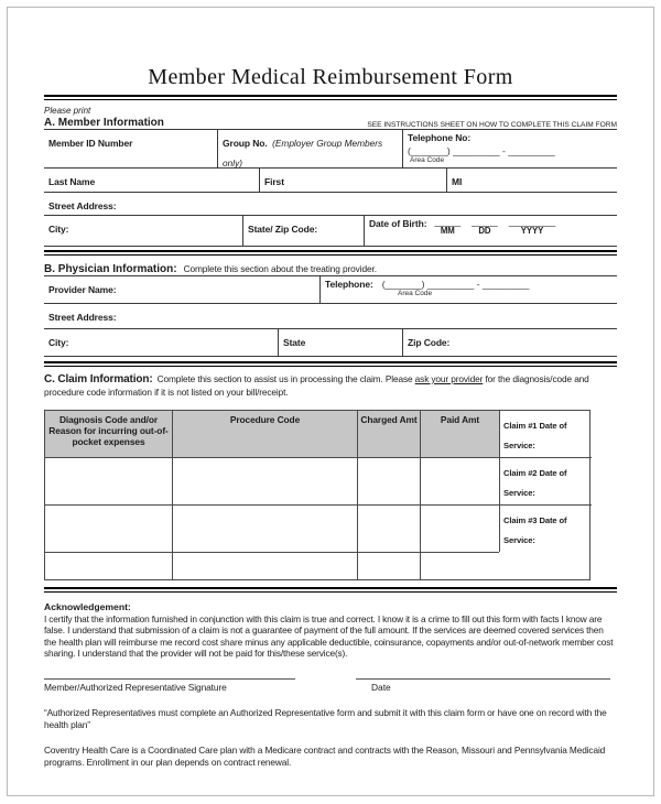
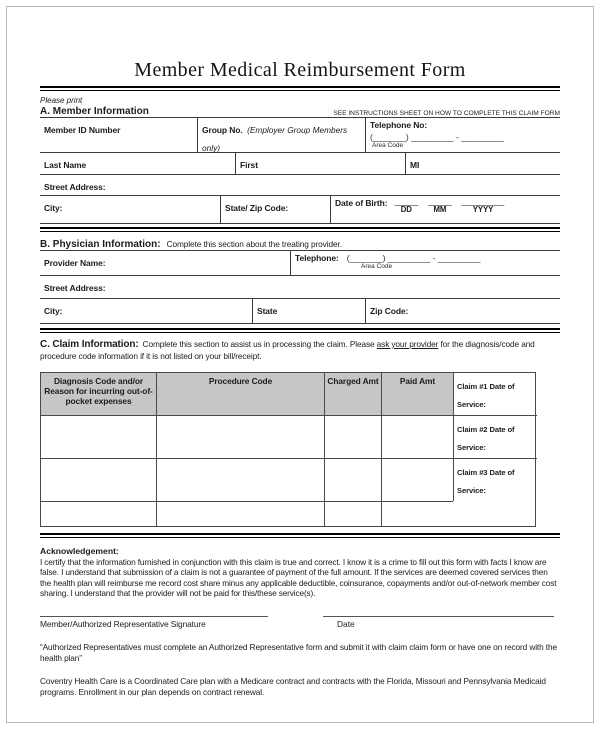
  Member Medical Reimbursement Form
  Please print
  A. Member Information
  Member ID Number
  Group No. (Employer Group Members only)
  Telephone No:
  (_______) _________ - _________
  Last Name
  First
  MI
  Street Address:
  City:
  State/ Zip Code:
  Date of Birth:
  _____
- MM
+ DD
  _____
- DD
+ MM
  _________
  YYYY
  B. Physician Information:
  Complete this section about the treating provider.
  Provider Name:
  Telephone:
  (_______) _________ - _________
  Street Address:
  City:
  State
  Zip Code:
  C. Claim Information: Complete this section to assist us in processing the claim. Please ask your provider for the diagnosis/code and procedure code information if it is not listed on your bill/receipt.
  Diagnosis Code and/or Reason for incurring out-of-pocket expenses
  Procedure Code
  Charged Amt
  Paid Amt
  Claim #1 Date of Service:
  Claim #2 Date of Service:
  Claim #3 Date of Service:
  Acknowledgement:
  I certify that the information furnished in conjunction with this claim is true and correct. I know it is a crime to fill out this form with facts I know are false. I understand that submission of a claim is not a guarantee of payment of the full amount. If the services are deemed covered services then the health plan will reimburse me record cost share minus any applicable deductible, coinsurance, copayments and/or out-of-network member cost sharing. I understand that the provider will not be paid for this/these service(s).
  Member/Authorized Representative Signature
  Date
- “Authorized Representatives must complete an Authorized Representative form and submit it with this claim form or have one on record with the health plan”
+ “Authorized Representatives must complete an Authorized Representative form and submit it with claim claim form or have one on record with the health plan”
- Coventry Health Care is a Coordinated Care plan with a Medicare contract and contracts with the Reason, Missouri and Pennsylvania Medicaid programs. Enrollment in our plan depends on contract renewal.
+ Coventry Health Care is a Coordinated Care plan with a Medicare contract and contracts with the Florida, Missouri and Pennsylvania Medicaid programs. Enrollment in our plan depends on contract renewal.
